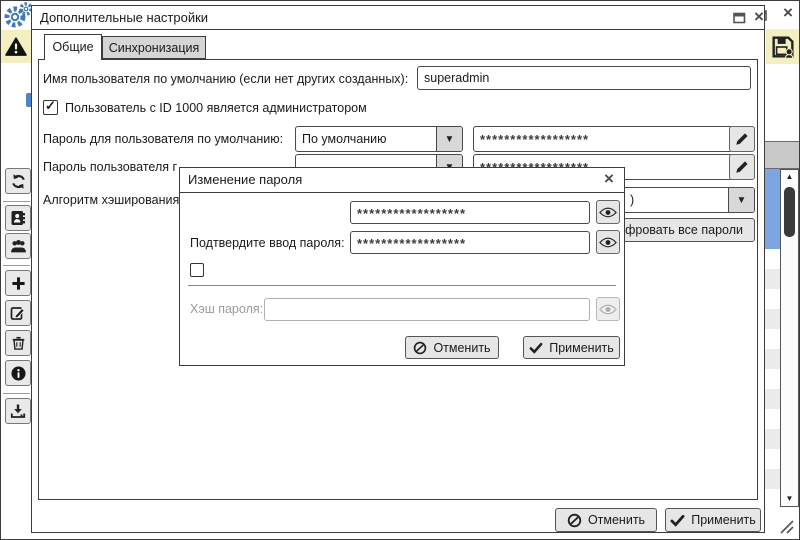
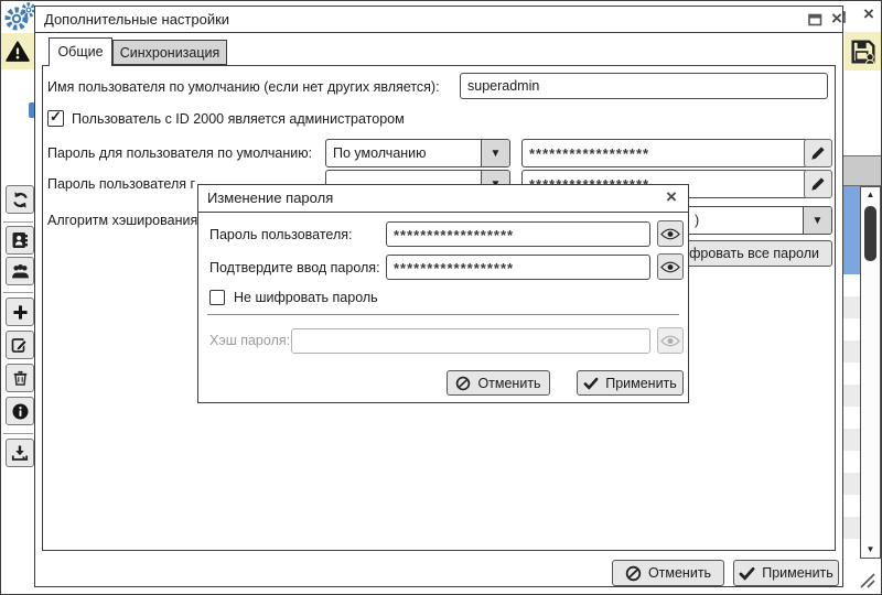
  ×
  ▲
  ▼
  Дополнительные настройки
  ×
  Общие
  Синхронизация
- Имя пользователя по умолчанию (если нет других созданных):
+ Имя пользователя по умолчанию (если нет других является):
  superadmin
  ✓
- Пользователь с ID 1000 является администратором
+ Пользователь с ID 2000 является администратором
  Пароль для пользователя по умолчанию:
  По умолчанию
  ▼
  ******************
  Пароль пользователя г
  Алгоритм хэширования
  )
  ▼
  фровать все пароли
  Отменить
  Применить
  Изменение пароля
  ×
+ Пароль пользователя:
  ******************
  Подтвердите ввод пароля:
  ******************
+ Не шифровать пароль
  Хэш пароля:
  Отменить
  Применить
